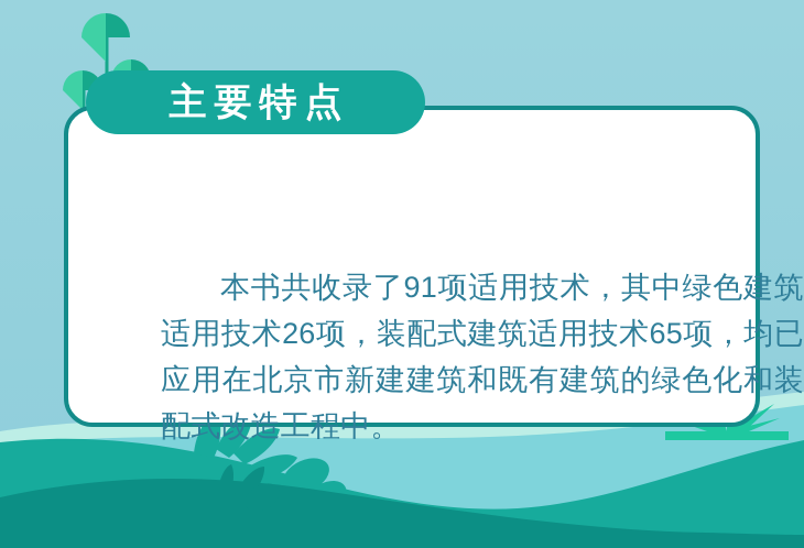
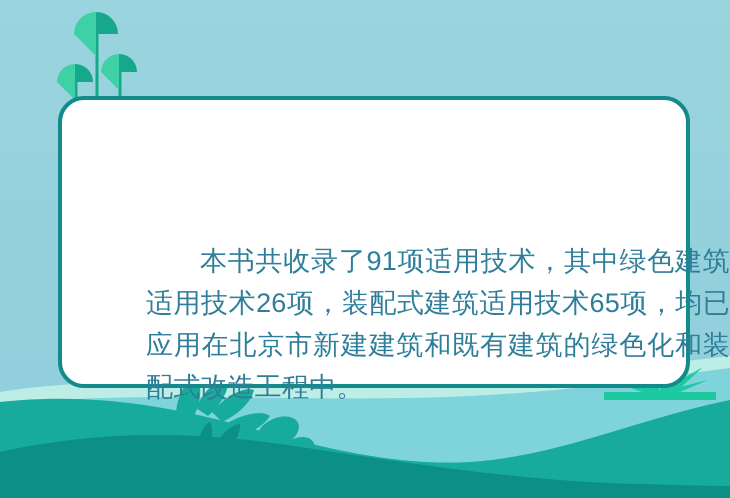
  本书共收录了91项适用技术，其中绿色建筑适用技术26项，装配式建筑适用技术65项，均已应用在北京市新建建筑和既有建筑的绿色化和装配式改造工程中。
- 主要特点
